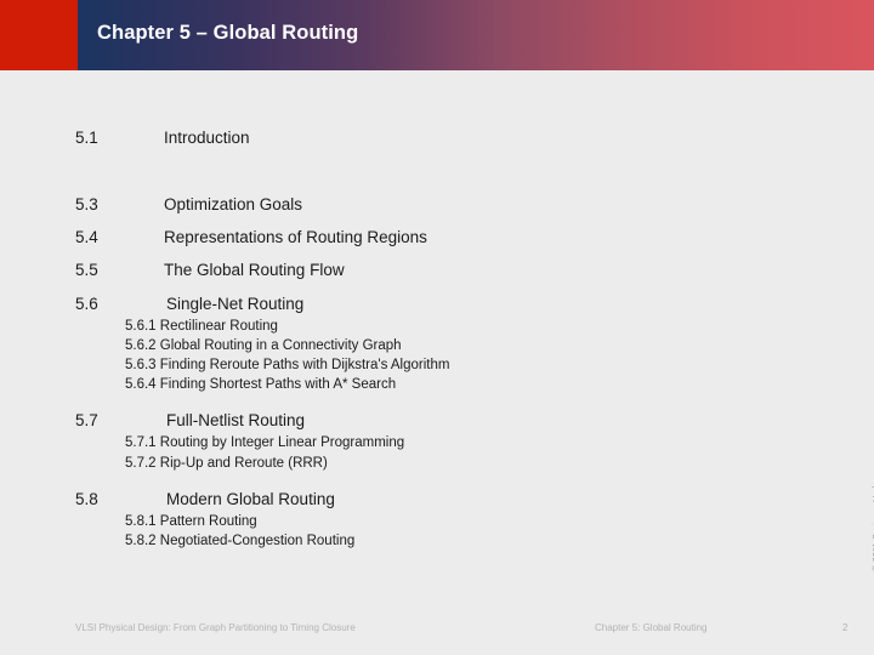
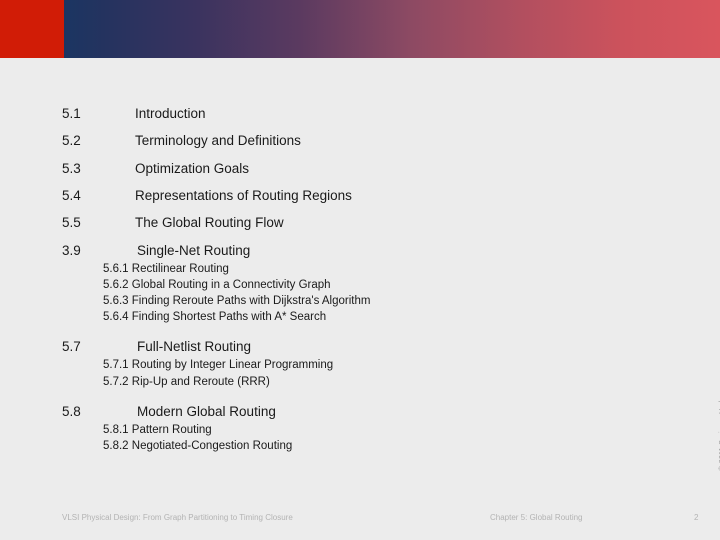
- Chapter 5 – Global Routing
  5.1
  Introduction
+ 5.2
+ Terminology and Definitions
  5.3
  Optimization Goals
  5.4
  Representations of Routing Regions
  5.5
  The Global Routing Flow
- 5.6
+ 3.9
  Single-Net Routing
  5.6.1 Rectilinear Routing
  5.6.2 Global Routing in a Connectivity Graph
  5.6.3 Finding Reroute Paths with Dijkstra's Algorithm
  5.6.4 Finding Shortest Paths with A* Search
  5.7
  Full-Netlist Routing
  5.7.1 Routing by Integer Linear Programming
  5.7.2 Rip-Up and Reroute (RRR)
  5.8
  Modern Global Routing
  5.8.1 Pattern Routing
  5.8.2 Negotiated-Congestion Routing
  VLSI Physical Design: From Graph Partitioning to Timing Closure
  Chapter 5: Global Routing
  2
